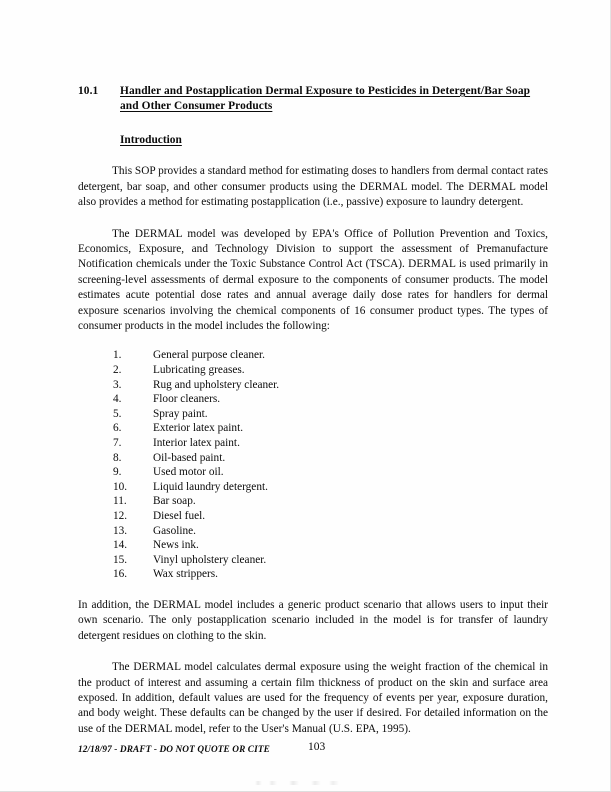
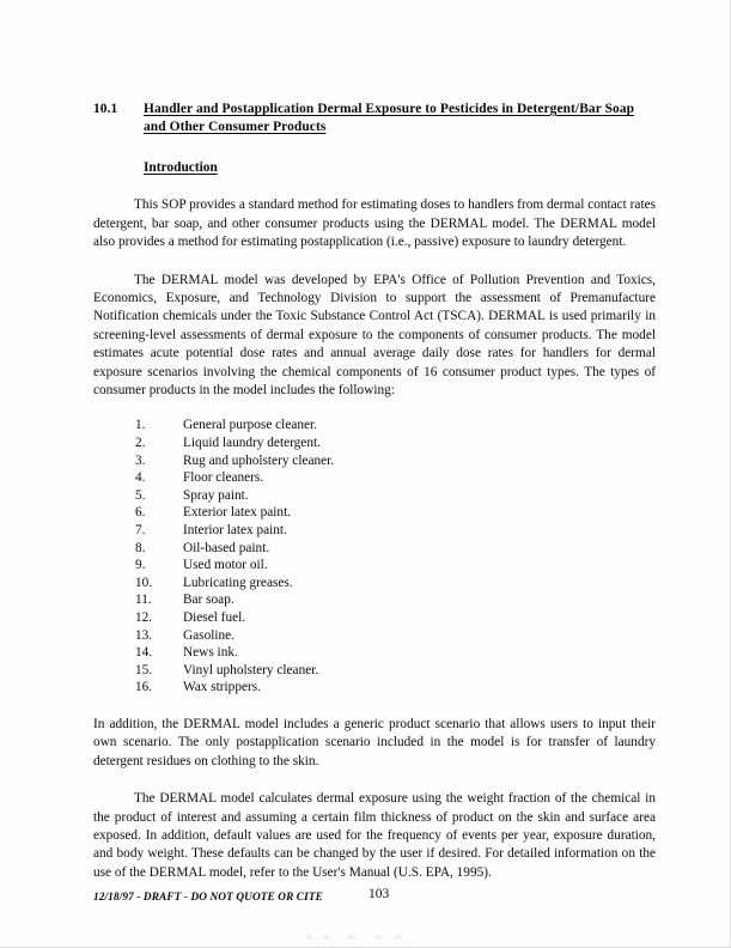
  10.1
  Handler and Postapplication Dermal Exposure to Pesticides in Detergent/Bar Soap and Other Consumer Products
  Introduction
  This SOP provides a standard method for estimating doses to handlers from dermal contact rates detergent, bar soap, and other consumer products using the DERMAL model. The DERMAL model also provides a method for estimating postapplication (i.e., passive) exposure to laundry detergent.
  The DERMAL model was developed by EPA's Office of Pollution Prevention and Toxics, Economics, Exposure, and Technology Division to support the assessment of Premanufacture Notification chemicals under the Toxic Substance Control Act (TSCA). DERMAL is used primarily in screening-level assessments of dermal exposure to the components of consumer products. The model estimates acute potential dose rates and annual average daily dose rates for handlers for dermal exposure scenarios involving the chemical components of 16 consumer product types. The types of consumer products in the model includes the following:
  1.
  General purpose cleaner.
  2.
- Lubricating greases.
+ Liquid laundry detergent.
  3.
  Rug and upholstery cleaner.
  4.
  Floor cleaners.
  5.
  Spray paint.
  6.
  Exterior latex paint.
  7.
  Interior latex paint.
  8.
  Oil-based paint.
  9.
  Used motor oil.
  10.
- Liquid laundry detergent.
+ Lubricating greases.
  11.
  Bar soap.
  12.
  Diesel fuel.
  13.
  Gasoline.
  14.
  News ink.
  15.
  Vinyl upholstery cleaner.
  16.
  Wax strippers.
  In addition, the DERMAL model includes a generic product scenario that allows users to input their own scenario. The only postapplication scenario included in the model is for transfer of laundry detergent residues on clothing to the skin.
  The DERMAL model calculates dermal exposure using the weight fraction of the chemical in the product of interest and assuming a certain film thickness of product on the skin and surface area exposed. In addition, default values are used for the frequency of events per year, exposure duration, and body weight. These defaults can be changed by the user if desired. For detailed information on the use of the DERMAL model, refer to the User's Manual (U.S. EPA, 1995).
  12/18/97 - DRAFT - DO NOT QUOTE OR CITE
  103
